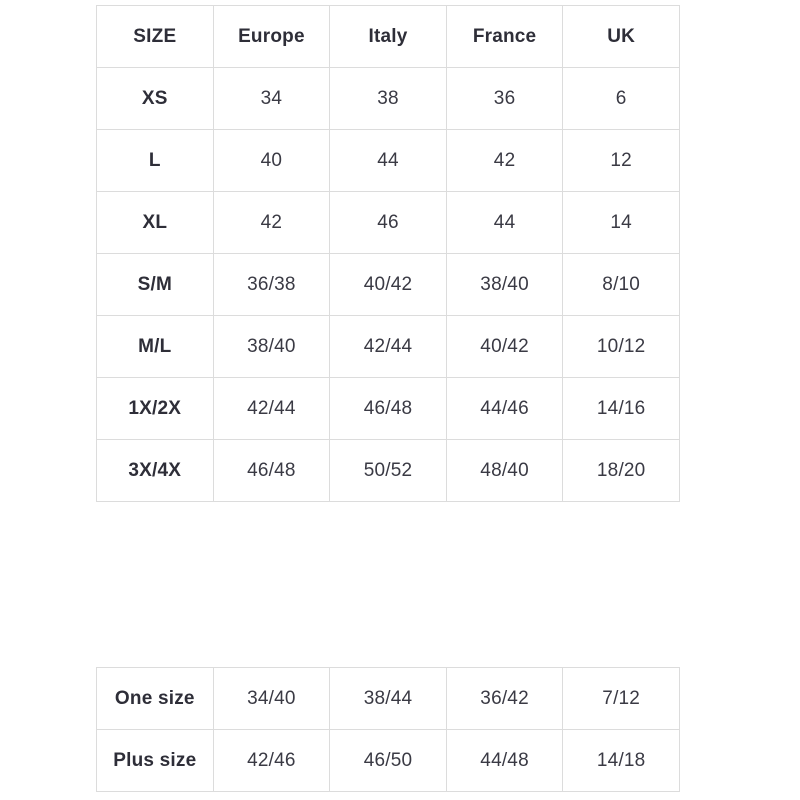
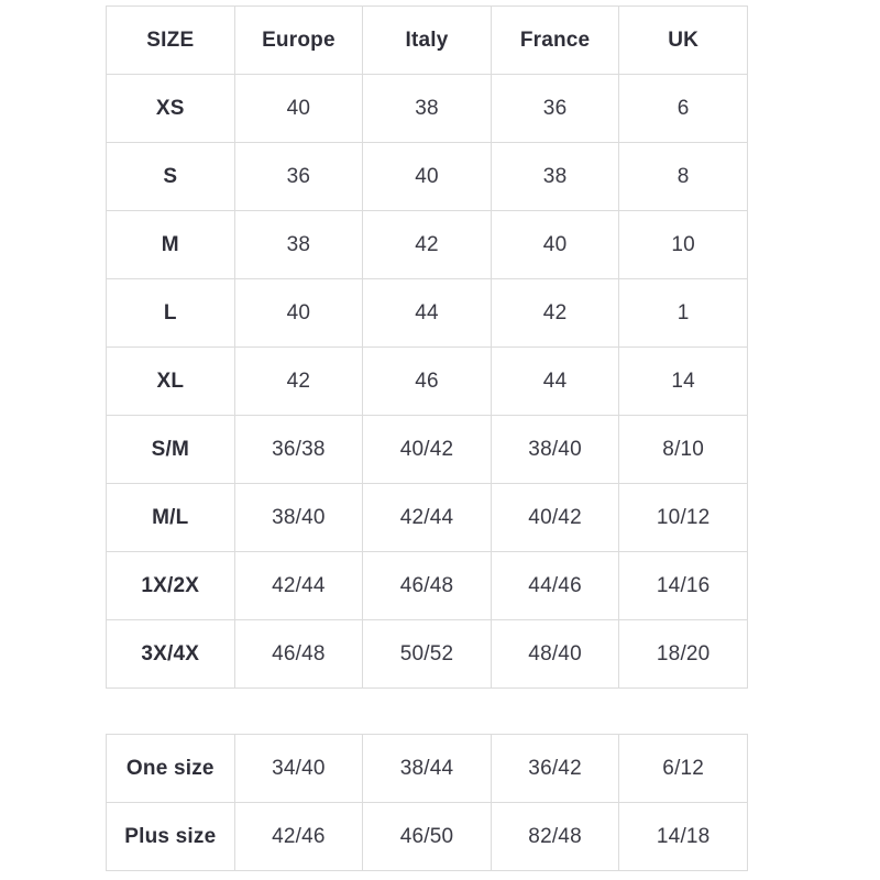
  SIZE	Europe	Italy	France	UK
- XS	34	38	36	6
+ XS	40	38	36	6
+ S	36	40	38	8
+ M	38	42	40	10
- L	40	44	42	12
+ L	40	44	42	1
  XL	42	46	44	14
  S/M	36/38	40/42	38/40	8/10
  M/L	38/40	42/44	40/42	10/12
  1X/2X	42/44	46/48	44/46	14/16
  3X/4X	46/48	50/52	48/40	18/20
- One size	34/40	38/44	36/42	7/12
+ One size	34/40	38/44	36/42	6/12
- Plus size	42/46	46/50	44/48	14/18
+ Plus size	42/46	46/50	82/48	14/18
